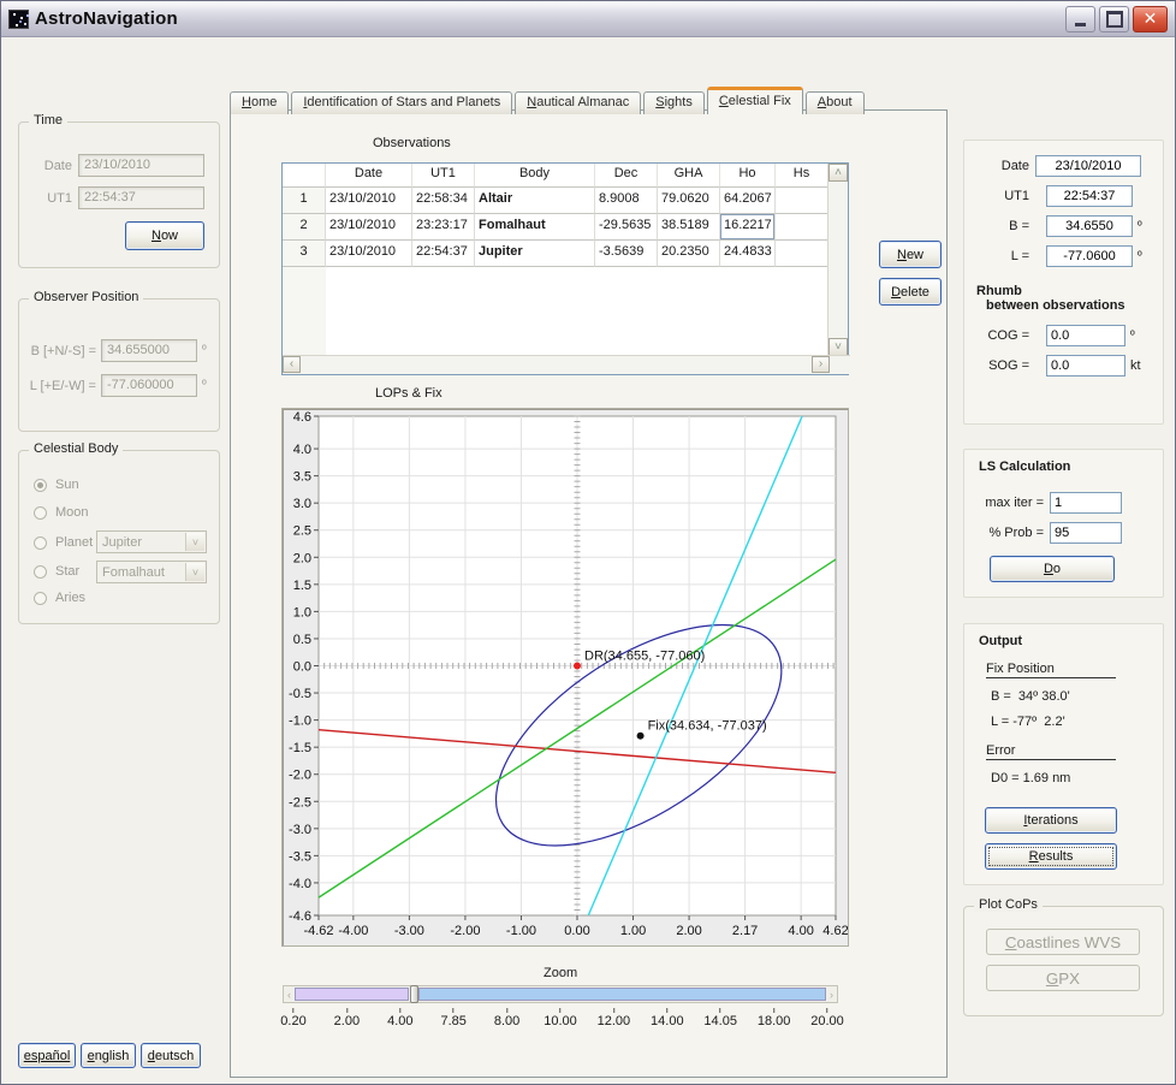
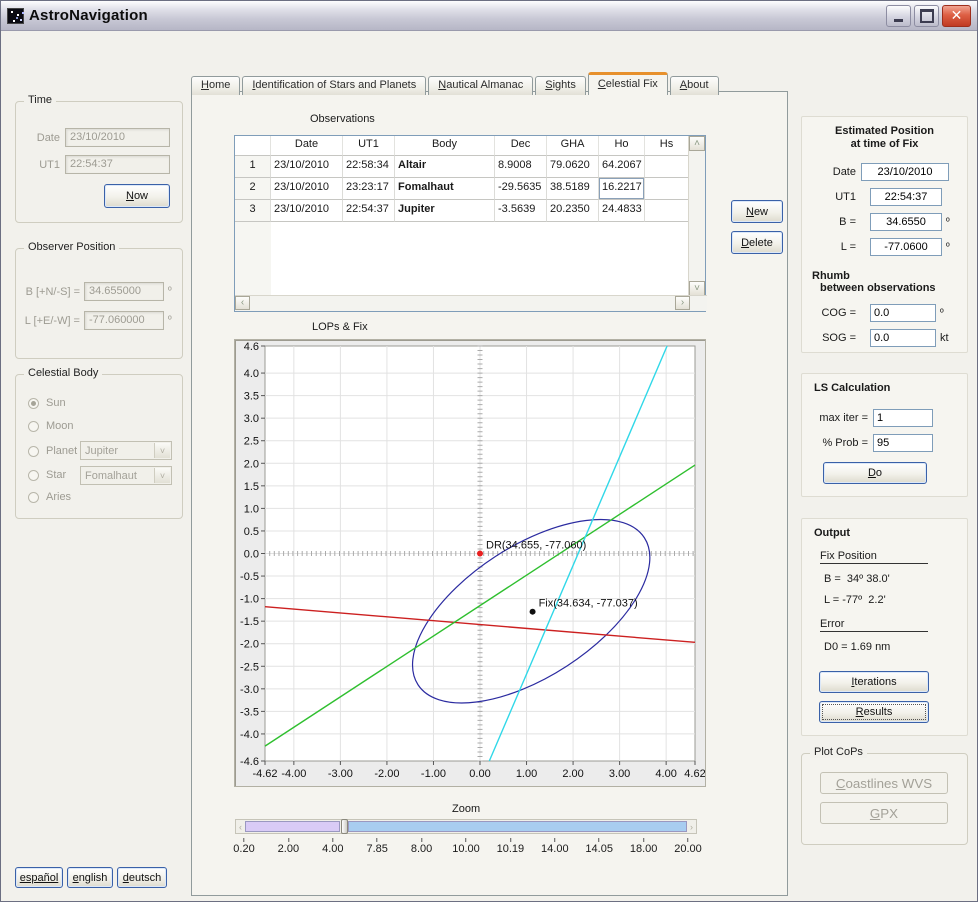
  AstroNavigation
  ✕
  Time
  Date
  23/10/2010
  UT1
  22:54:37
  N
  ow
  Observer Position
  B [+N/-S] =
  34.655000
  º
  L [+E/-W] =
  -77.060000
  º
  Celestial Body
  Sun
  Moon
  Planet
  Jupiter
  ˅
  Star
  Fomalhaut
  ˅
  Aries
  español
  e
  nglish
  d
  eutsch
  Home
  Identification of Stars and Planets
  Nautical Almanac
  Sights
  Celestial Fix
  About
  Observations
  Date
  UT1
  Body
  Dec
  GHA
  Ho
  Hs
  1
  23/10/2010
  22:58:34
  Altair
  8.9008
  79.0620
  64.2067
  2
  23/10/2010
  23:23:17
  Fomalhaut
  -29.5635
  38.5189
  16.2217
  3
  23/10/2010
  22:54:37
  Jupiter
  -3.5639
  20.2350
  24.4833
  ˄
  ˅
  ‹
  ›
  N
  ew
  D
  elete
  LOPs & Fix
  -4.62
  -4.00
  -3.00
  -2.00
  -1.00
  0.00
  1.00
  2.00
- 2.17
+ 3.00
  4.00
  4.62
  4.6
  4.0
  3.5
  3.0
  2.5
  2.0
  1.5
  1.0
  0.5
  0.0
  -0.5
  -1.0
  -1.5
  -2.0
  -2.5
  -3.0
  -3.5
  -4.0
  -4.6
  DR(34.655, -77.060)
  Fix(34.634, -77.037)
  Zoom
  ‹
  ›
  0.20
  2.00
  4.00
  7.85
  8.00
  10.00
- 12.00
+ 10.19
  14.00
  14.05
  18.00
  20.00
+ Estimated Position
+ at time of Fix
  Date
  23/10/2010
  UT1
  22:54:37
  B =
  34.6550
  º
  L =
  -77.0600
  º
  Rhumb
  between observations
  COG =
  0.0
  º
  SOG =
  0.0
  kt
  LS Calculation
  max iter =
  1
  % Prob =
  95
  D
  o
  Output
  Fix Position
  B = 34º 38.0'
  L = -77º 2.2'
  Error
  D0 = 1.69 nm
  I
  terations
  R
  esults
  Plot CoPs
  C
  oastlines WVS
  G
  PX
